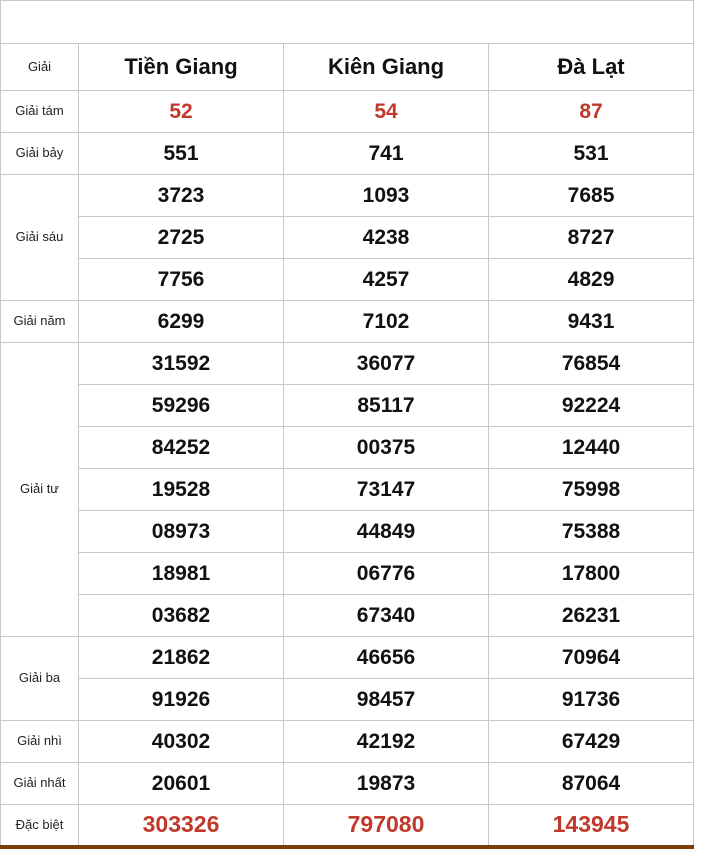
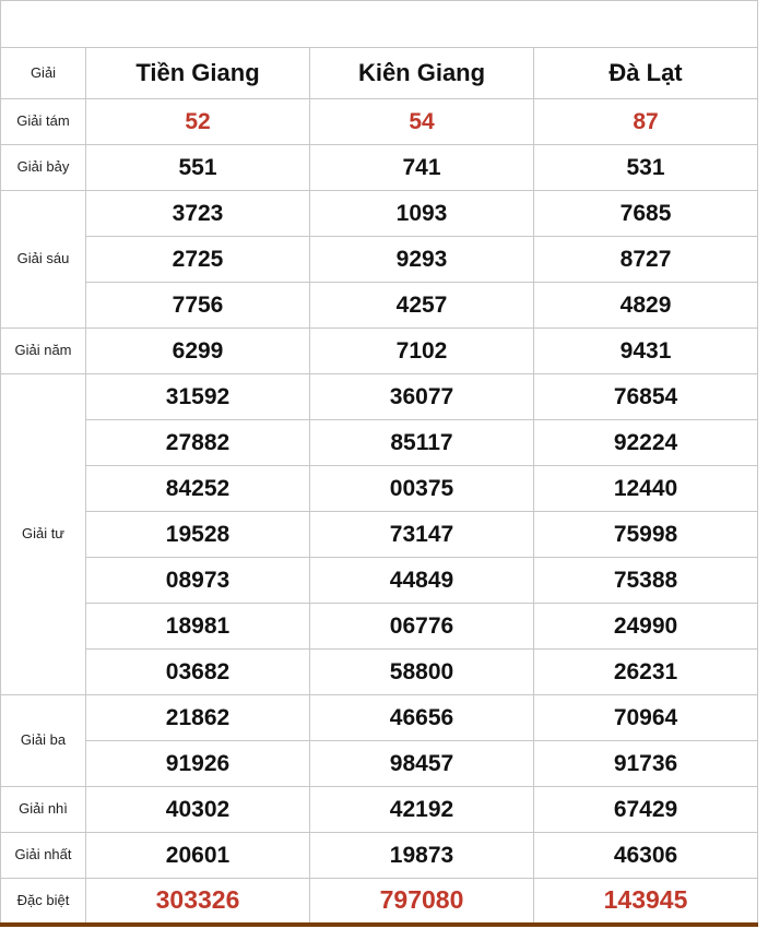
  Giải	Tiền Giang	Kiên Giang	Đà Lạt
  Giải tám	52	54	87
  Giải bảy	551	741	531
  Giải sáu	3723	1093	7685
- 2725	4238	8727
+ 2725	9293	8727
  7756	4257	4829
  Giải năm	6299	7102	9431
  Giải tư	31592	36077	76854
- 59296	85117	92224
+ 27882	85117	92224
  84252	00375	12440
  19528	73147	75998
  08973	44849	75388
- 18981	06776	17800
+ 18981	06776	24990
- 03682	67340	26231
+ 03682	58800	26231
  Giải ba	21862	46656	70964
  91926	98457	91736
  Giải nhì	40302	42192	67429
- Giải nhất	20601	19873	87064
+ Giải nhất	20601	19873	46306
  Đặc biệt	303326	797080	143945
